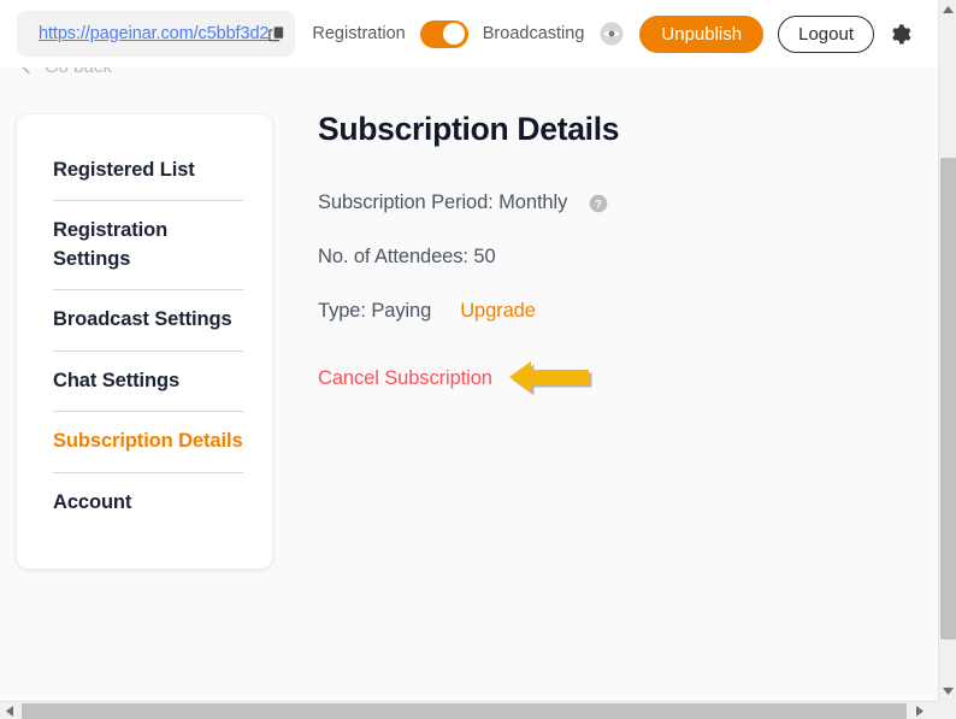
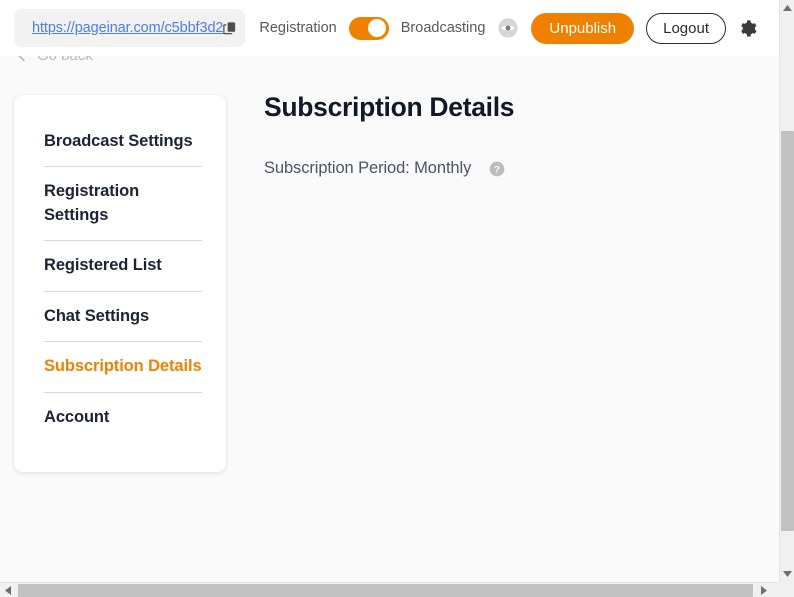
  https://pageinar.com/c5bbf3d2
  Registration
  Broadcasting
  Unpublish
  Logout
- Registered List
+ Broadcast Settings
  Registration Settings
- Broadcast Settings
+ Registered List
  Chat Settings
  Subscription Details
  Account
  Subscription Details
  Subscription Period: Monthly
  ?
- No. of Attendees: 50
- Type: Paying
- Upgrade
- Cancel Subscription
